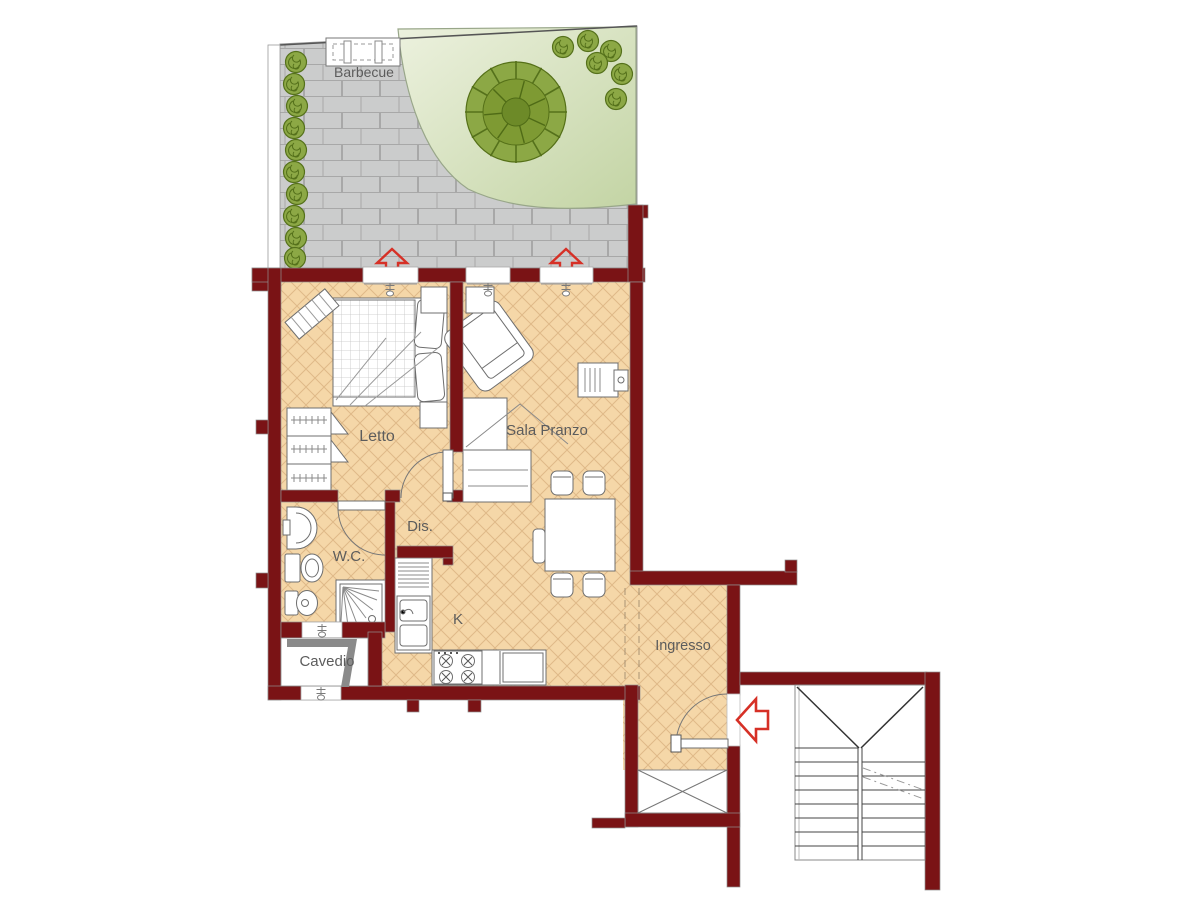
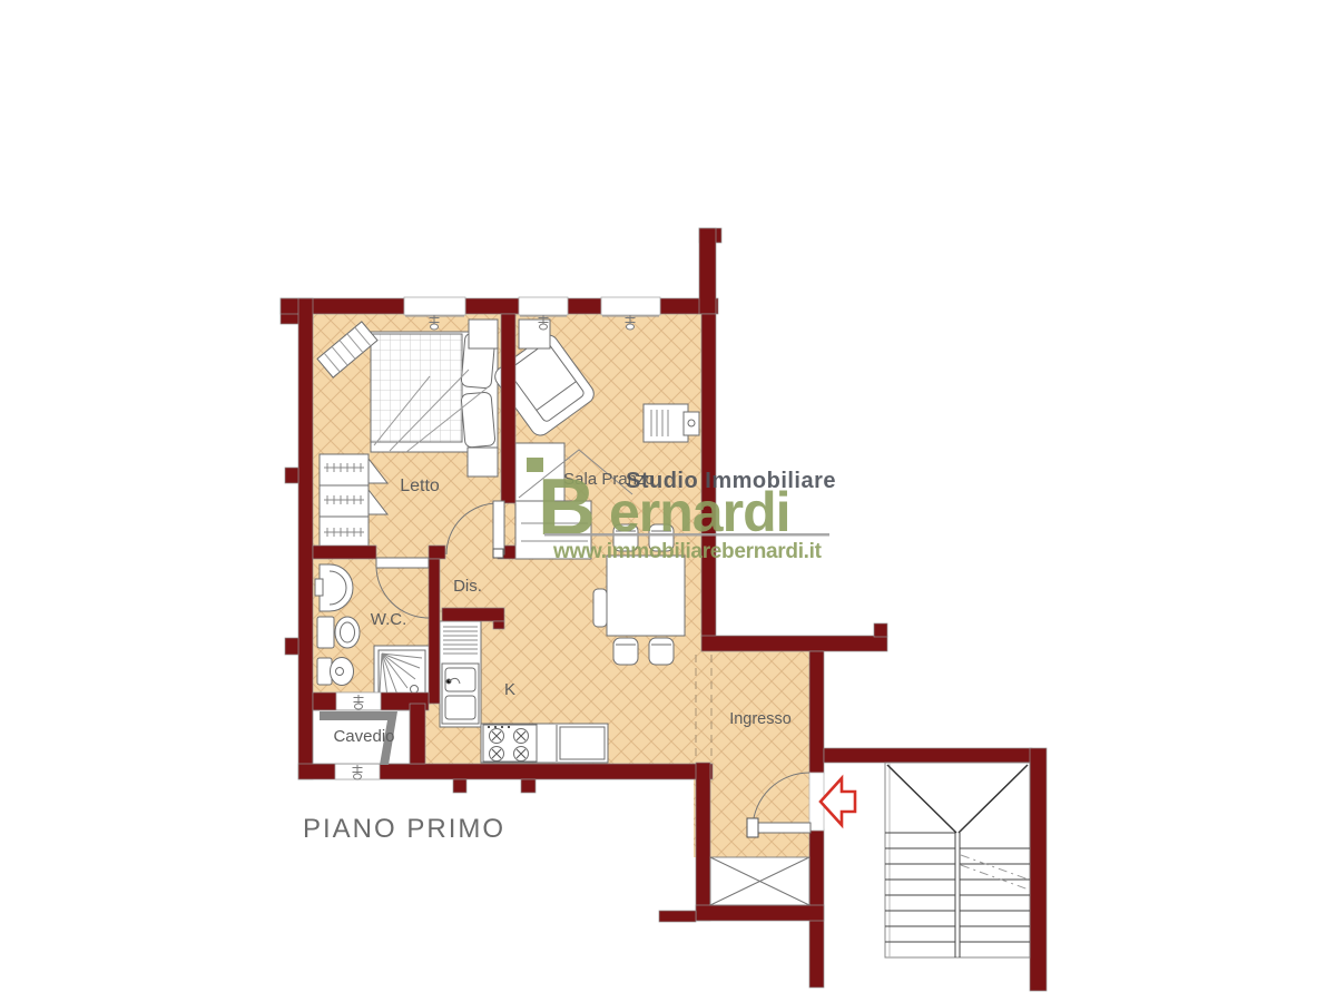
- Barbecue
  Letto
  Sala Pranzo
  Dis.
  W.C.
  K
  Ingresso
  Cavedio
+ PIANO PRIMO
+ Studio Immobiliare
+ B
+ ernardi
+ www.immobiliarebernardi.it
